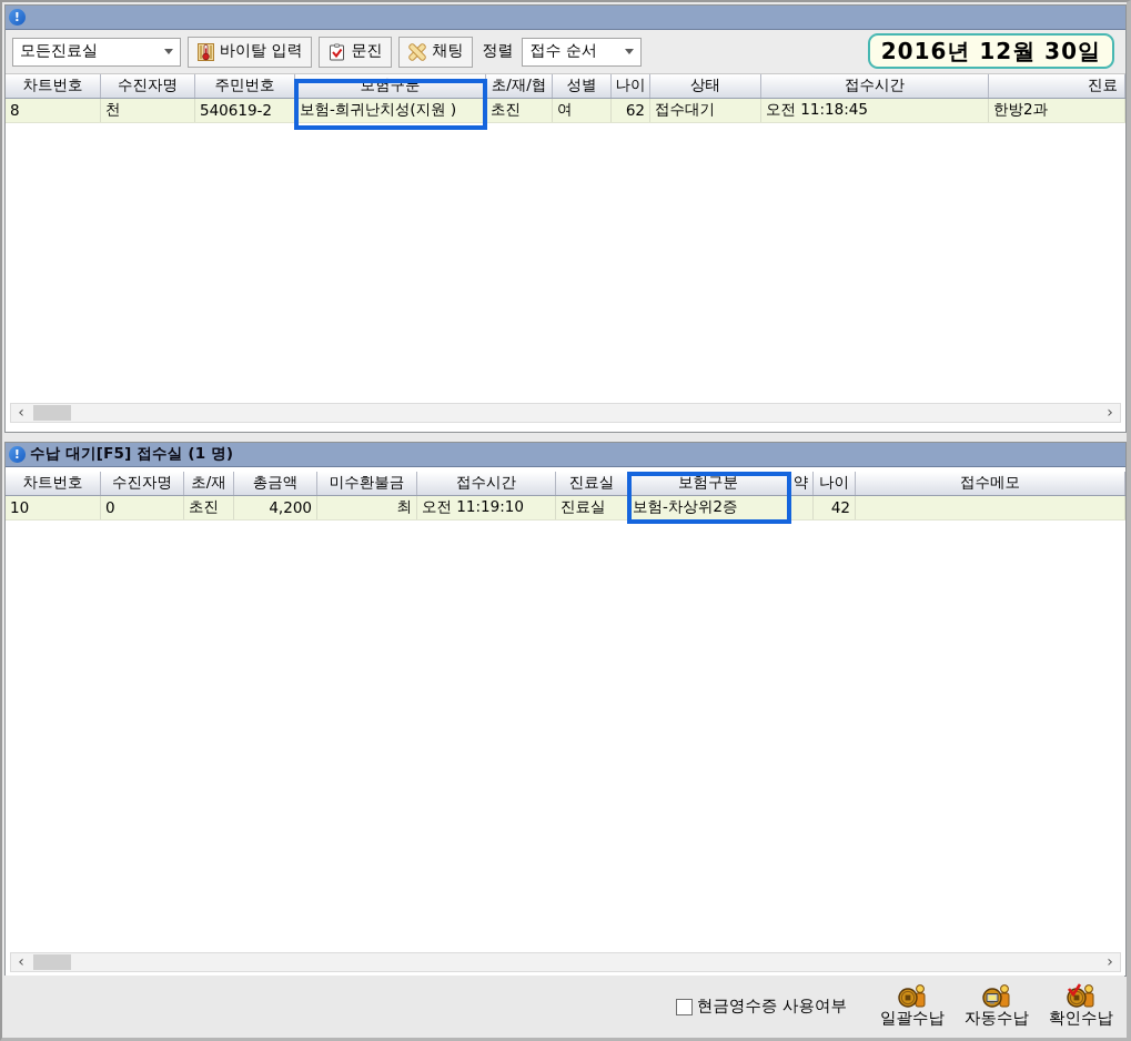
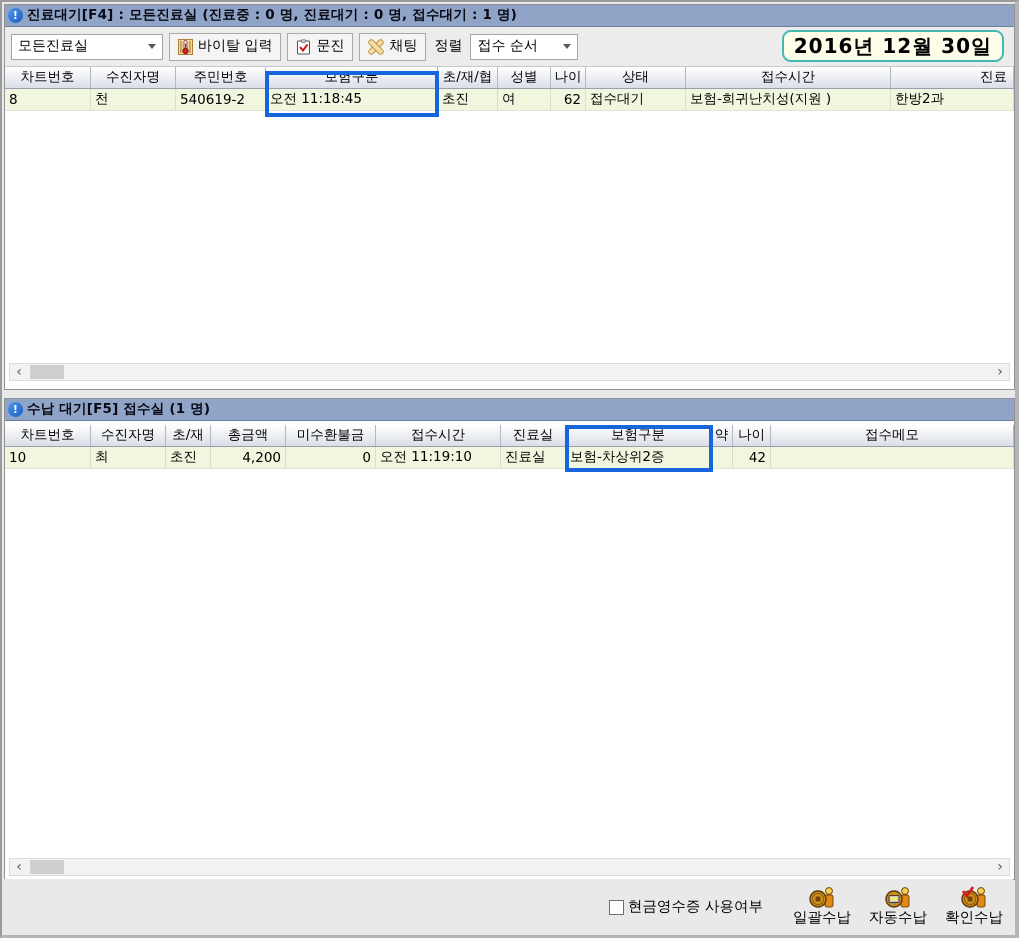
  !
+ 진료대기[F4] : 모든진료실 (진료중 : 0 명, 진료대기 : 0 명, 접수대기 : 1 명)
  모든진료실
  바이탈 입력
  문진
  채팅
  정렬
  접수 순서
  2016년 12월 30일
  차트번호
  수진자명
  주민번호
  보험구분
  초/재/협
  성별
  나이
  상태
  접수시간
  진료
  8
  천
  540619-2
- 보험-희귀난치성(지원 )
+ 오전 11:18:45
  초진
  여
  62
  접수대기
- 오전 11:18:45
+ 보험-희귀난치성(지원 )
  한방2과
  ‹
  ›
  !
  수납 대기[F5] 접수실 (1 명)
  차트번호
  수진자명
  초/재
  총금액
  미수환불금
  접수시간
  진료실
  보험구분
  약
  나이
  접수메모
  10
- 0
+ 최
  초진
  4,200
- 최
+ 0
  오전 11:19:10
  진료실
  보험-차상위2증
  42
  ‹
  ›
  현금영수증 사용여부
  일괄수납
  자동수납
  확인수납
